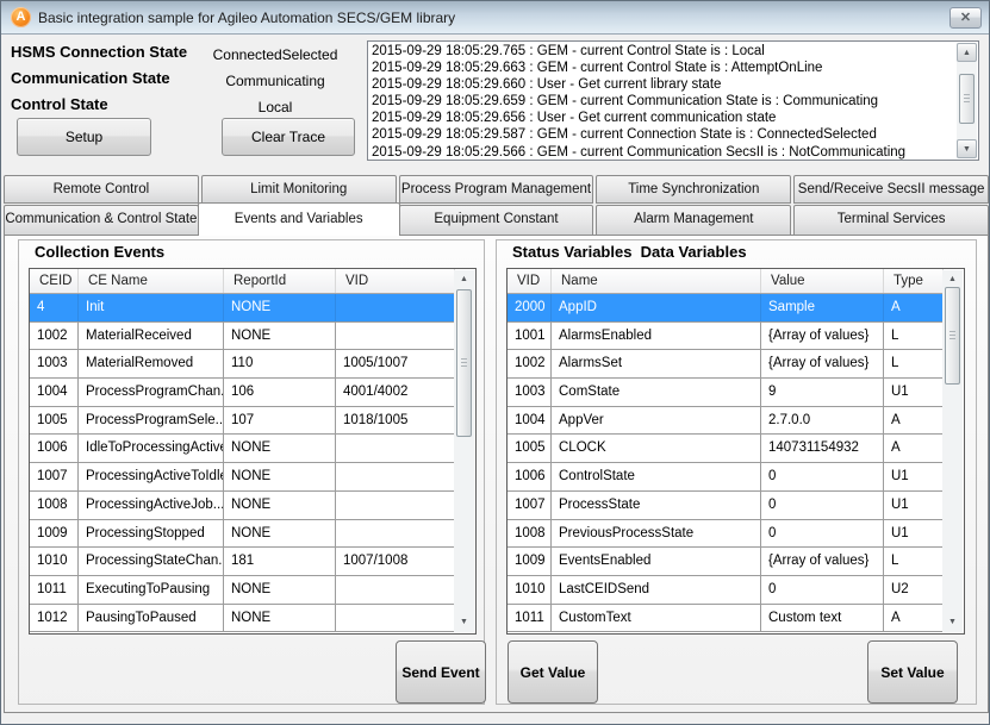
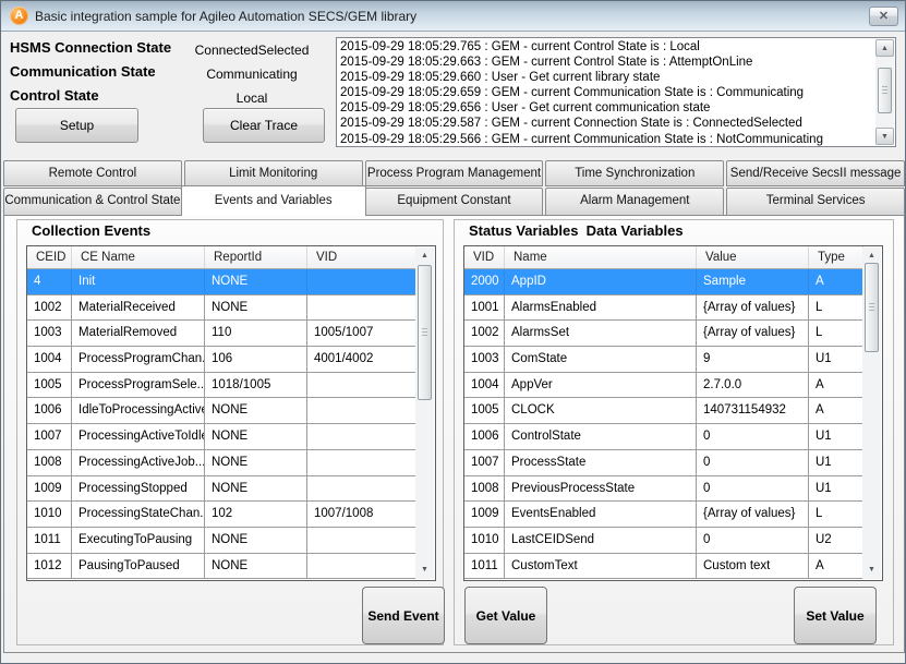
  A
  Basic integration sample for Agileo Automation SECS/GEM library
  ✕
  HSMS Connection State
  Communication State
  Control State
  ConnectedSelected
  Communicating
  Local
  Setup
  Clear Trace
  2015-09-29 18:05:29.765 : GEM - current Control State is : Local
  2015-09-29 18:05:29.663 : GEM - current Control State is : AttemptOnLine
  2015-09-29 18:05:29.660 : User - Get current library state
  2015-09-29 18:05:29.659 : GEM - current Communication State is : Communicating
  2015-09-29 18:05:29.656 : User - Get current communication state
  2015-09-29 18:05:29.587 : GEM - current Connection State is : ConnectedSelected
- 2015-09-29 18:05:29.566 : GEM - current Communication SecsII is : NotCommunicating
+ 2015-09-29 18:05:29.566 : GEM - current Communication State is : NotCommunicating
  Remote Control
  Limit Monitoring
  Process Program Management
  Time Synchronization
  Send/Receive SecsII message
  Communication & Control State
  Events and Variables
  Equipment Constant
  Alarm Management
  Terminal Services
  Collection Events
  CEID
  CE Name
  ReportId
  VID
  4
  Init
  NONE
  1002
  MaterialReceived
  NONE
  1003
  MaterialRemoved
  110
  1005/1007
  1004
  ProcessProgramChan.
  106
  4001/4002
  1005
  ProcessProgramSele..
- 107
  1018/1005
  1006
  IdleToProcessingActive
  NONE
  1007
  ProcessingActiveToIdle
  NONE
  1008
  ProcessingActiveJob...
  NONE
  1009
  ProcessingStopped
  NONE
  1010
  ProcessingStateChan.
- 181
+ 102
  1007/1008
  1011
  ExecutingToPausing
  NONE
  1012
  PausingToPaused
  NONE
  Send Event
  Status Variables Data Variables
  VID
  Name
  Value
  Type
  2000
  AppID
  Sample
  A
  1001
  AlarmsEnabled
  {Array of values}
  L
  1002
  AlarmsSet
  {Array of values}
  L
  1003
  ComState
  9
  U1
  1004
  AppVer
  2.7.0.0
  A
  1005
  CLOCK
  140731154932
  A
  1006
  ControlState
  0
  U1
  1007
  ProcessState
  0
  U1
  1008
  PreviousProcessState
  0
  U1
  1009
  EventsEnabled
  {Array of values}
  L
  1010
  LastCEIDSend
  0
  U2
  1011
  CustomText
  Custom text
  A
  Get Value
  Set Value
